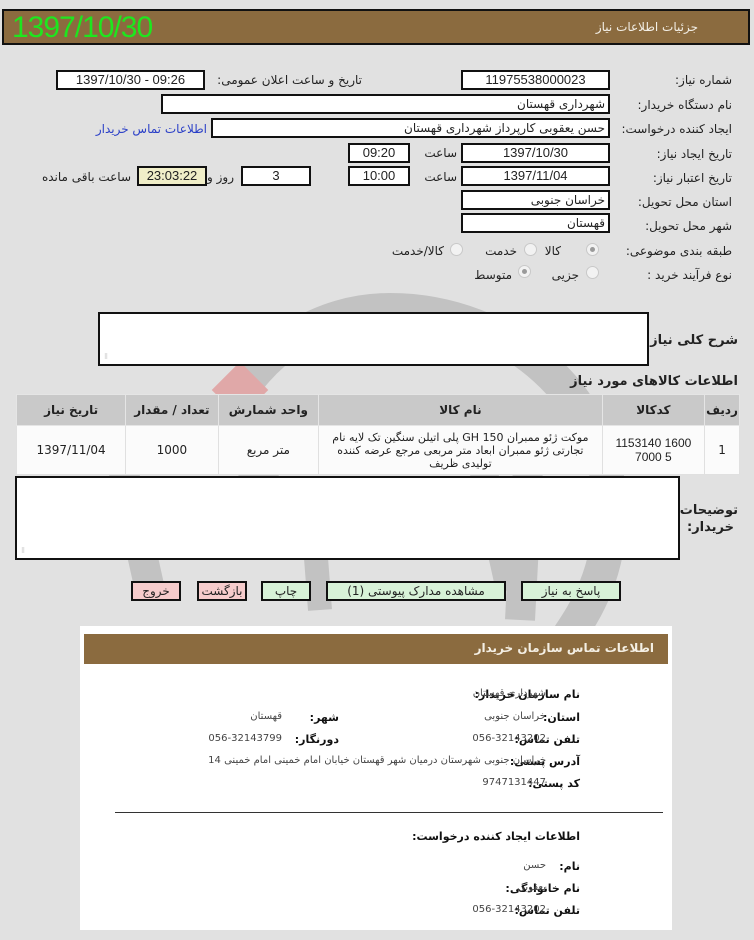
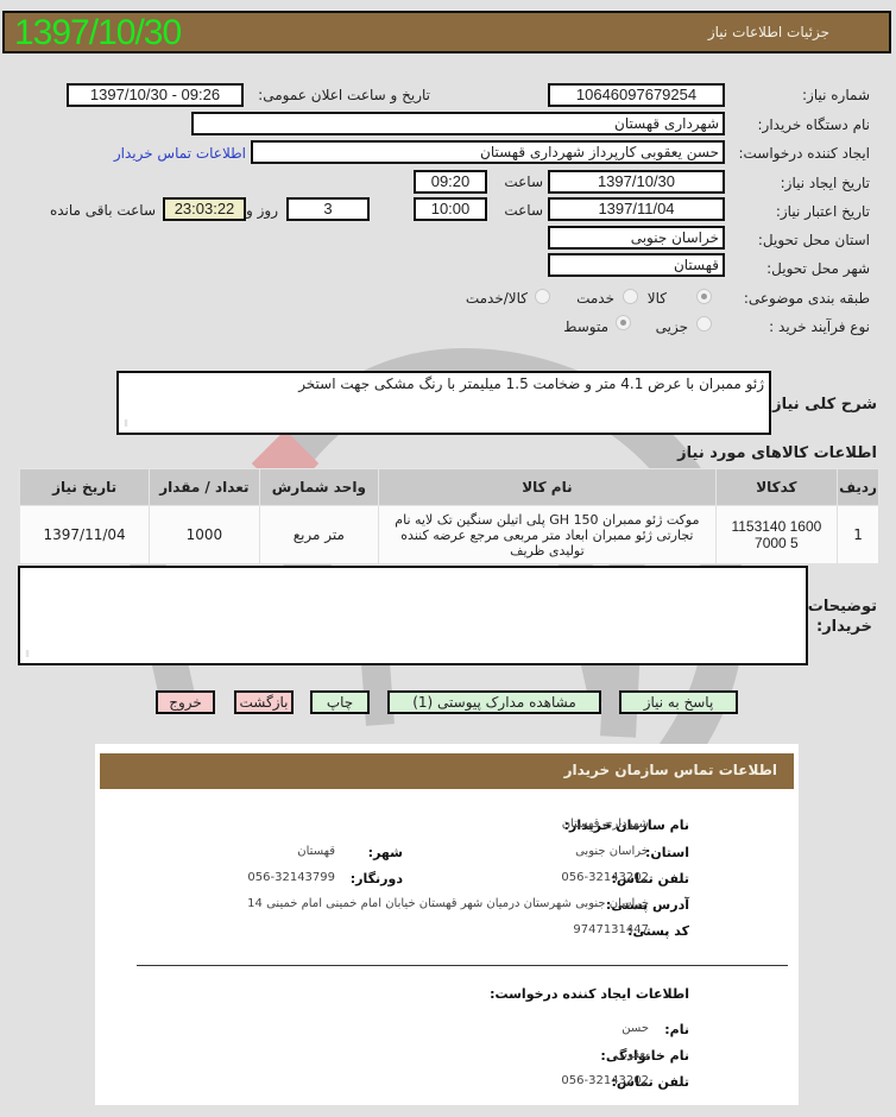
  1397/10/30
  جزئیات اطلاعات نیاز
  شماره نیاز:
- 11975538000023
+ 10646097679254
  تاریخ و ساعت اعلان عمومی:
  1397/10/30 - 09:26
  نام دستگاه خریدار:
  شهرداری قهستان
  ایجاد کننده درخواست:
  حسن یعقوبی کارپرداز شهرداری قهستان
  اطلاعات تماس خریدار
  تاریخ ایجاد نیاز:
  1397/10/30
  ساعت
  09:20
  تاریخ اعتبار نیاز:
  1397/11/04
  ساعت
  10:00
  3
  روز و
  23:03:22
  ساعت باقی مانده
  استان محل تحویل:
  خراسان جنوبی
  شهر محل تحویل:
  قهستان
  طبقه بندی موضوعی:
  کالا
  خدمت
  کالا/خدمت
  نوع فرآیند خرید :
  جزیی
  متوسط
  شرح کلی نیاز
+ ژئو ممبران با عرض 4.1 متر و ضخامت 1.5 میلیمتر با رنگ مشکی جهت استخر
  ⁝⁝
  اطلاعات کالاهای مورد نیاز
  تاریخ نیاز	تعداد / مقدار	واحد شمارش	نام کالا	کدکالا	ردیف
  1397/11/04	1000	متر مربع	موکت ژئو ممبران 150 GH پلی اتیلن سنگین تک لایه نام تجارتی ژئو ممبران ابعاد متر مربعی مرجع عرضه کننده تولیدی ظریف	1153140 1600 7000 5	1
  توضیحات
  خریدار:
  ⁝⁝
  پاسخ به نیاز
  مشاهده مدارک پیوستی (1)
  چاپ
  بازگشت
  خروج
  اطلاعات تماس سازمان خریدار
  نام سازمان خریدار:
  شهرداری قهستان
  استان:
  خراسان جنوبی
  شهر:
  قهستان
  تلفن تماس:
  056-32143202
  دورنگار:
  056-32143799
  آدرس پستی:
  خراسان جنوبی شهرستان درمیان شهر قهستان خیابان امام خمینی امام خمینی 14
  کد پستی:
  9747131447
  اطلاعات ایجاد کننده درخواست:
  نام:
  حسن
  نام خانوادگی:
  یعقوبی
  تلفن تماس:
  056-32143202
